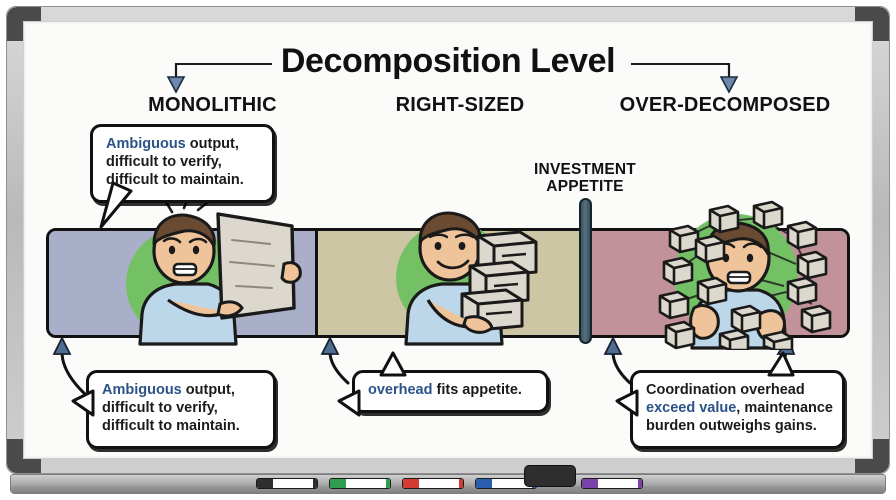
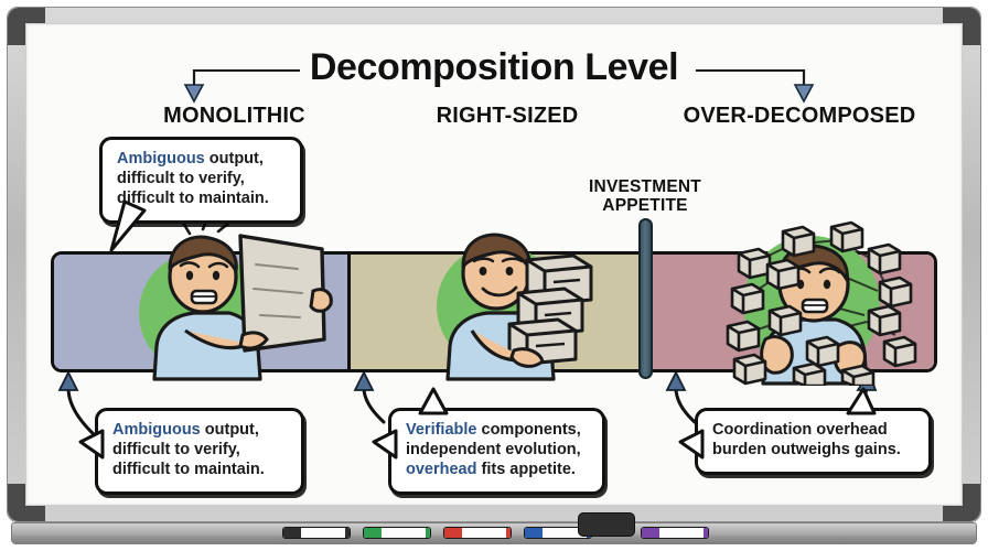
  Decomposition Level
  MONOLITHIC
  RIGHT-SIZED
  OVER-DECOMPOSED
  INVESTMENT
  APPETITE
  Ambiguous output,
  difficult to verify,
  difficult to maintain.
  Ambiguous output,
  difficult to verify,
  difficult to maintain.
+ Verifiable components,
+ independent evolution,
  overhead fits appetite.
  Coordination overhead
- exceed value, maintenance
  burden outweighs gains.
